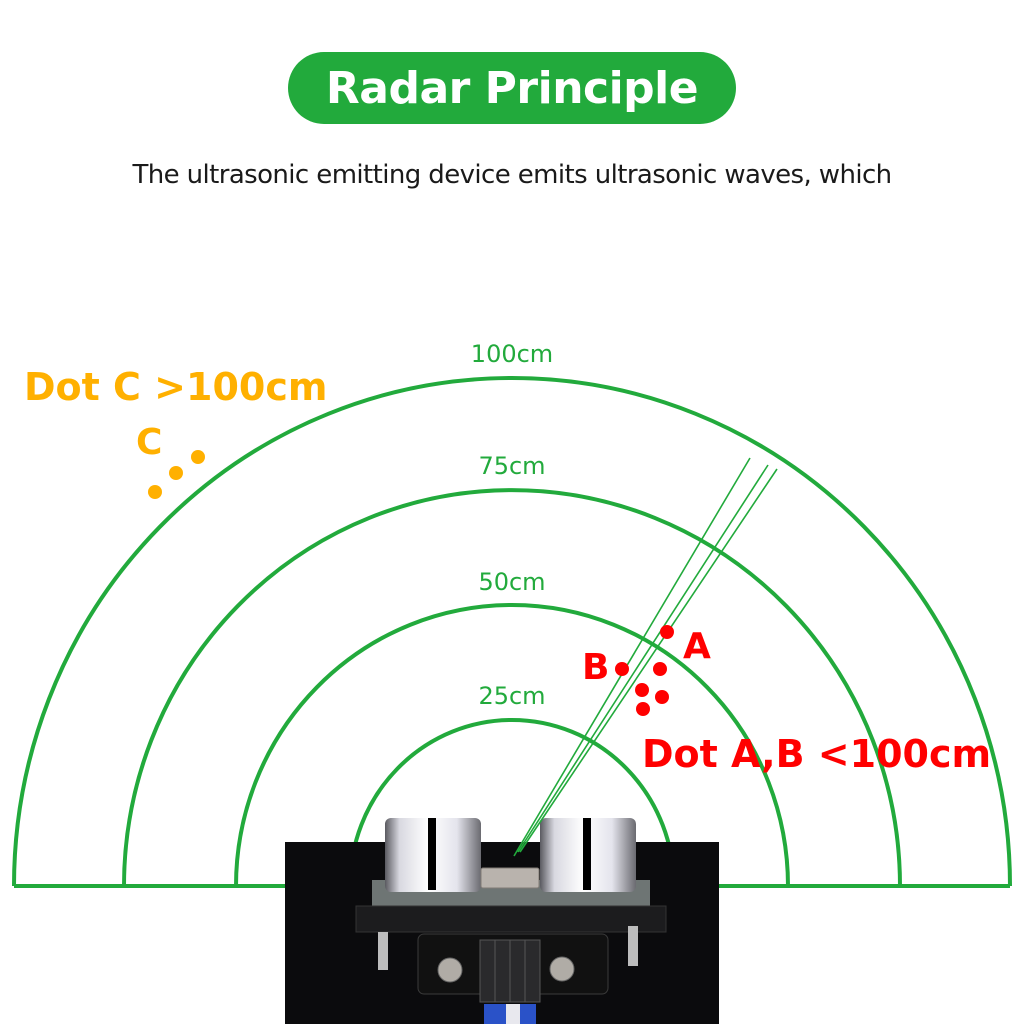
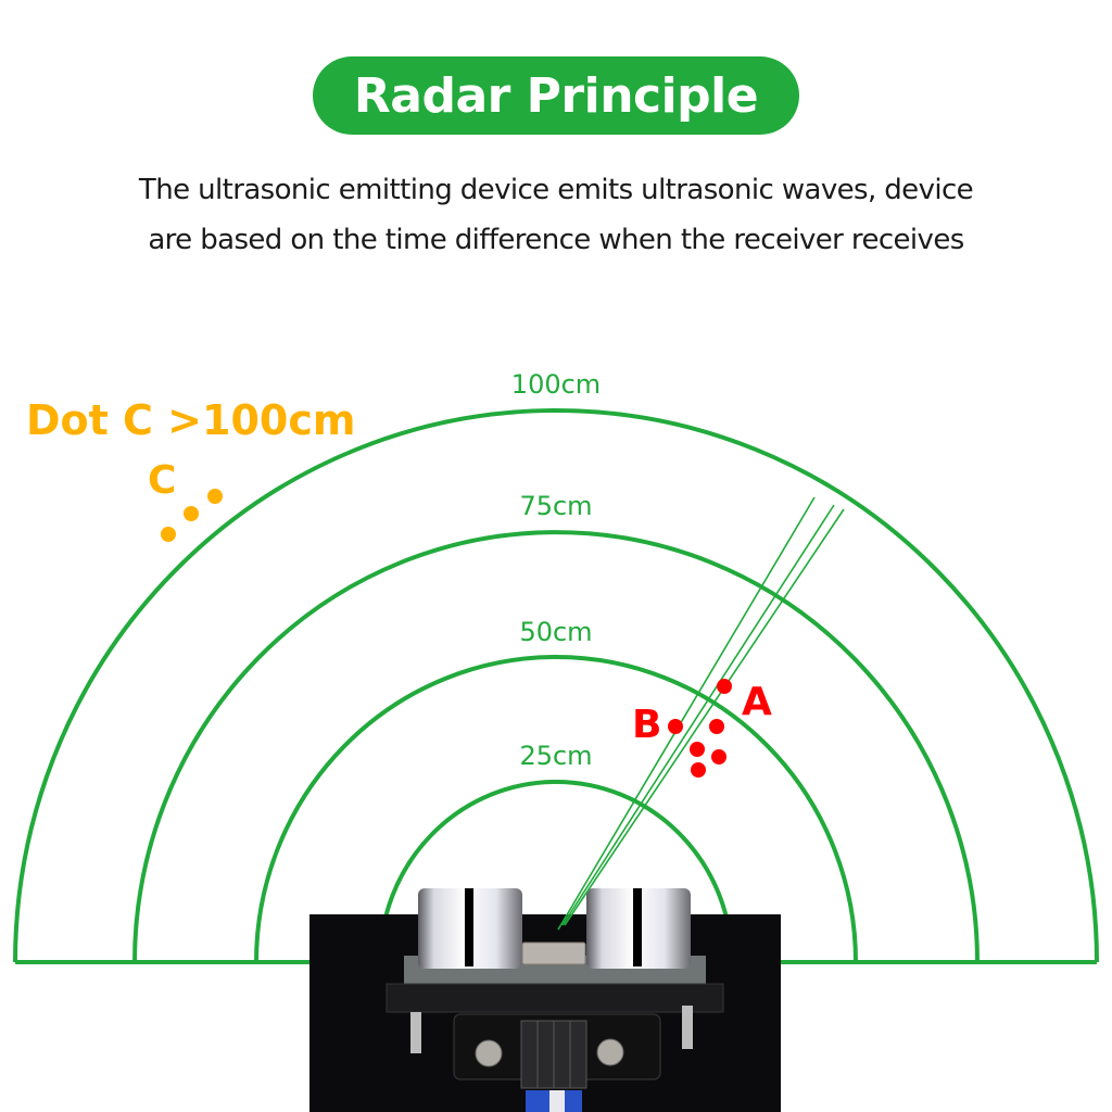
  Radar Principle
- The ultrasonic emitting device emits ultrasonic waves, which
+ The ultrasonic emitting device emits ultrasonic waves, device
+ are based on the time difference when the receiver receives
  100cm
  75cm
  50cm
  25cm
  Dot C >100cm
  C
  A
  B
- Dot A,B <100cm
